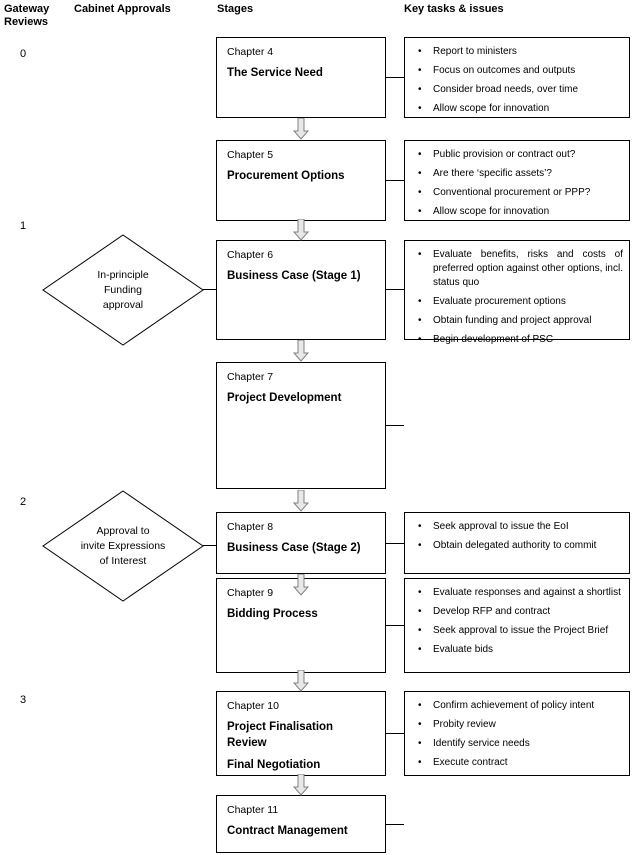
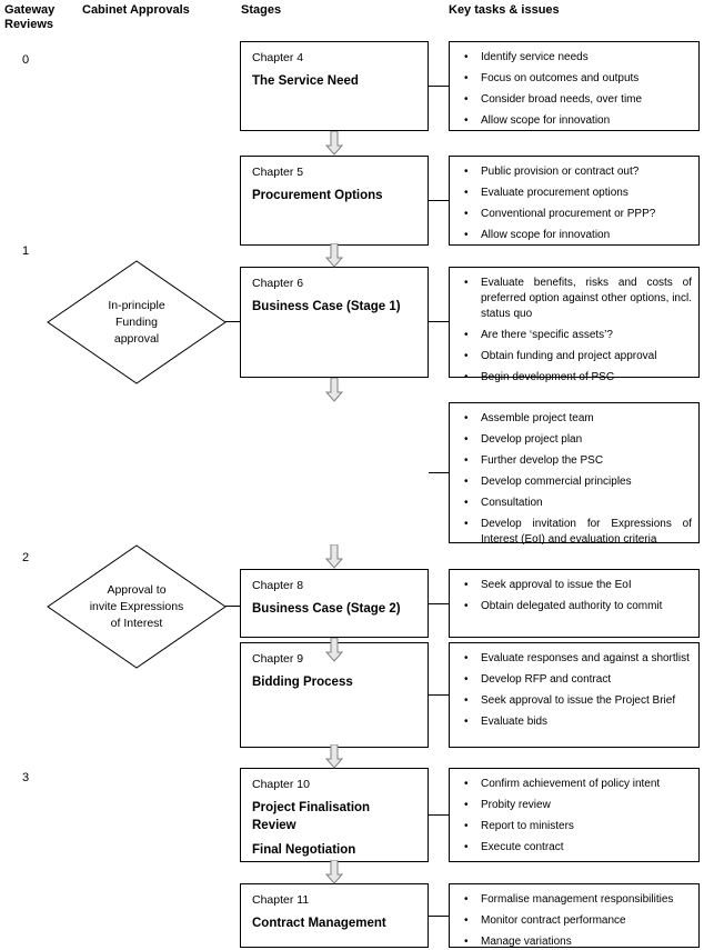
  Gateway
  Reviews
  Cabinet Approvals
  Stages
  Key tasks & issues
  0
  1
  2
  3
  In-principle
  Funding
  approval
  Approval to
  invite Expressions
  of Interest
  Chapter 4
  The Service Need
  Chapter 5
  Procurement Options
  Chapter 6
  Business Case (Stage 1)
- Chapter 7
- Project Development
  Chapter 8
  Business Case (Stage 2)
  Chapter 9
  Bidding Process
  Chapter 10
  Project Finalisation Review
  Final Negotiation
  Chapter 11
  Contract Management
- Report to ministers
+ Identify service needs
  Focus on outcomes and outputs
  Consider broad needs, over time
  Allow scope for innovation
  Public provision or contract out?
- Are there ‘specific assets’?
+ Evaluate procurement options
  Conventional procurement or PPP?
  Allow scope for innovation
  Evaluate benefits, risks and costs of preferred option against other options, incl. status quo
- Evaluate procurement options
+ Are there ‘specific assets’?
  Obtain funding and project approval
  Begin development of PSC
+ Assemble project team
+ Develop project plan
+ Further develop the PSC
+ Develop commercial principles
+ Consultation
+ Develop invitation for Expressions of Interest (EoI) and evaluation criteria
  Seek approval to issue the EoI
  Obtain delegated authority to commit
  Evaluate responses and against a shortlist
  Develop RFP and contract
  Seek approval to issue the Project Brief
  Evaluate bids
  Confirm achievement of policy intent
  Probity review
- Identify service needs
+ Report to ministers
  Execute contract
+ Formalise management responsibilities
+ Monitor contract performance
+ Manage variations
